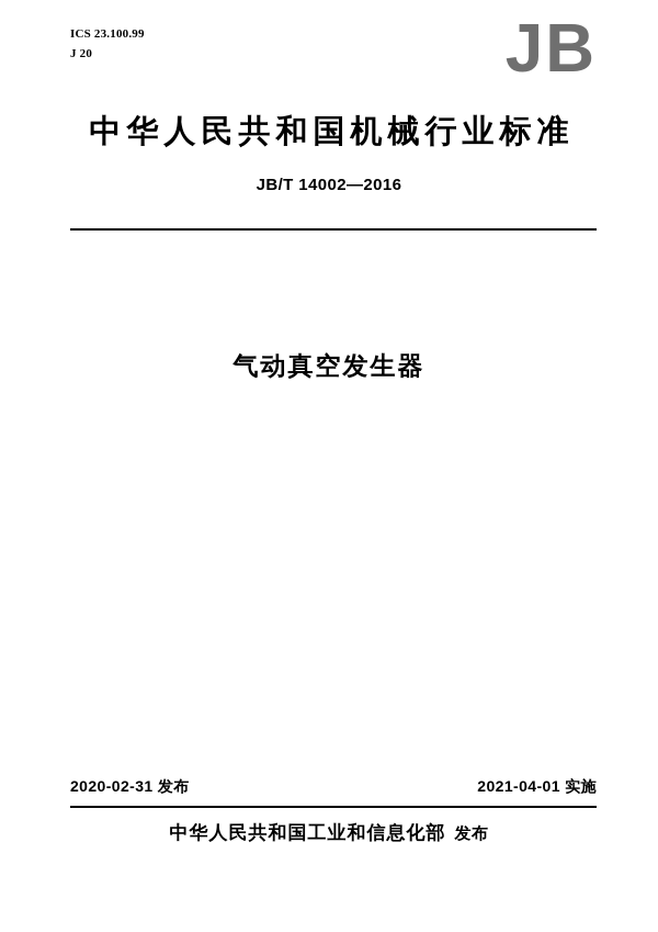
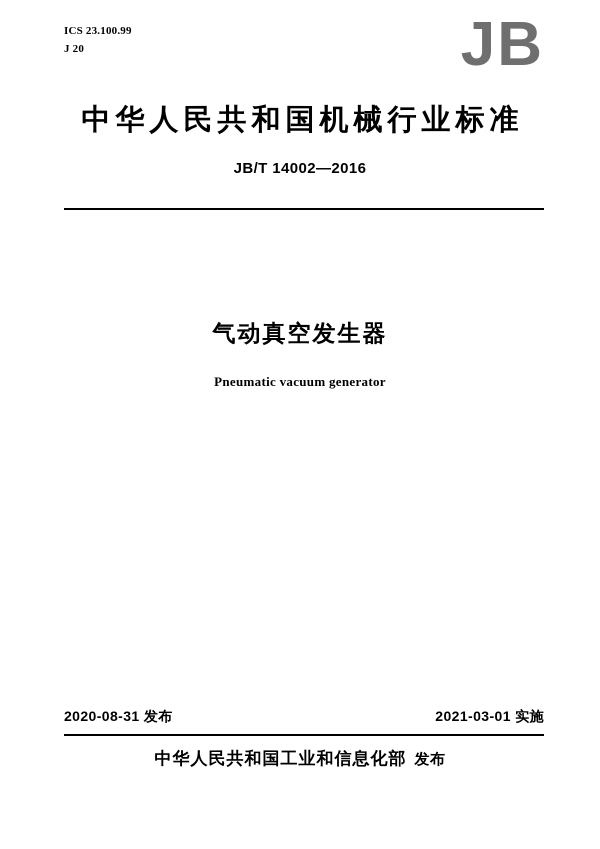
  ICS 23.100.99
  J 20
  JB
  中华人民共和国机械行业标准
  JB/T 14002—2016
  气动真空发生器
+ Pneumatic vacuum generator
- 2020-02-31 发布
+ 2020-08-31 发布
- 2021-04-01 实施
+ 2021-03-01 实施
  中华人民共和国工业和信息化部 发布
